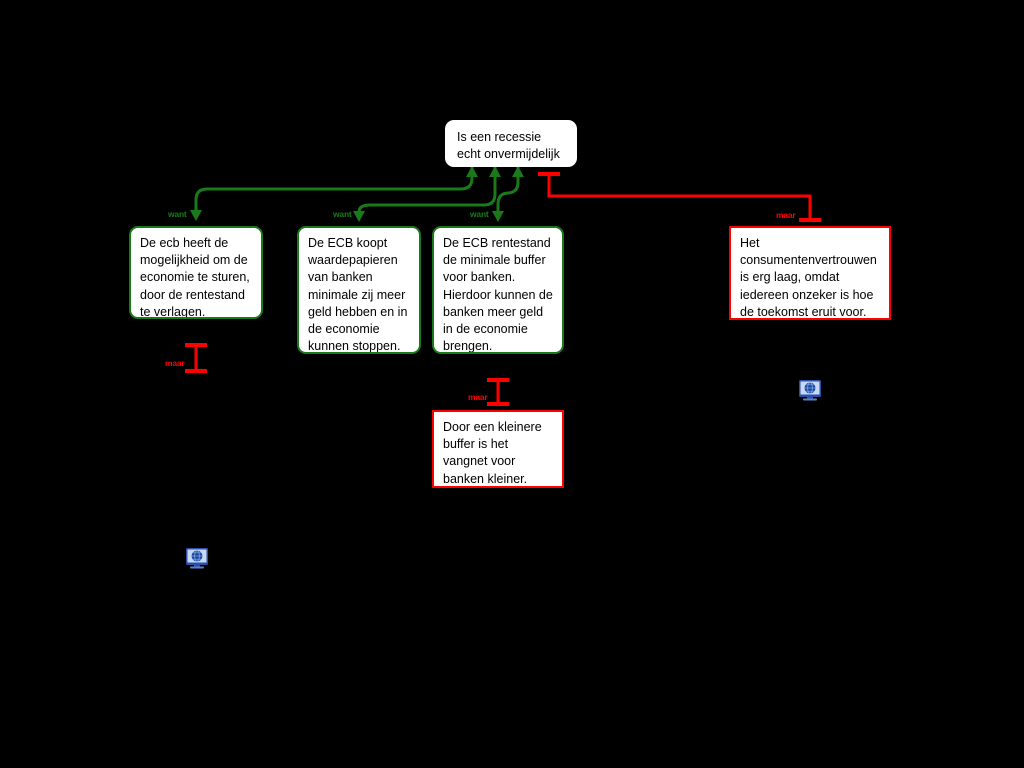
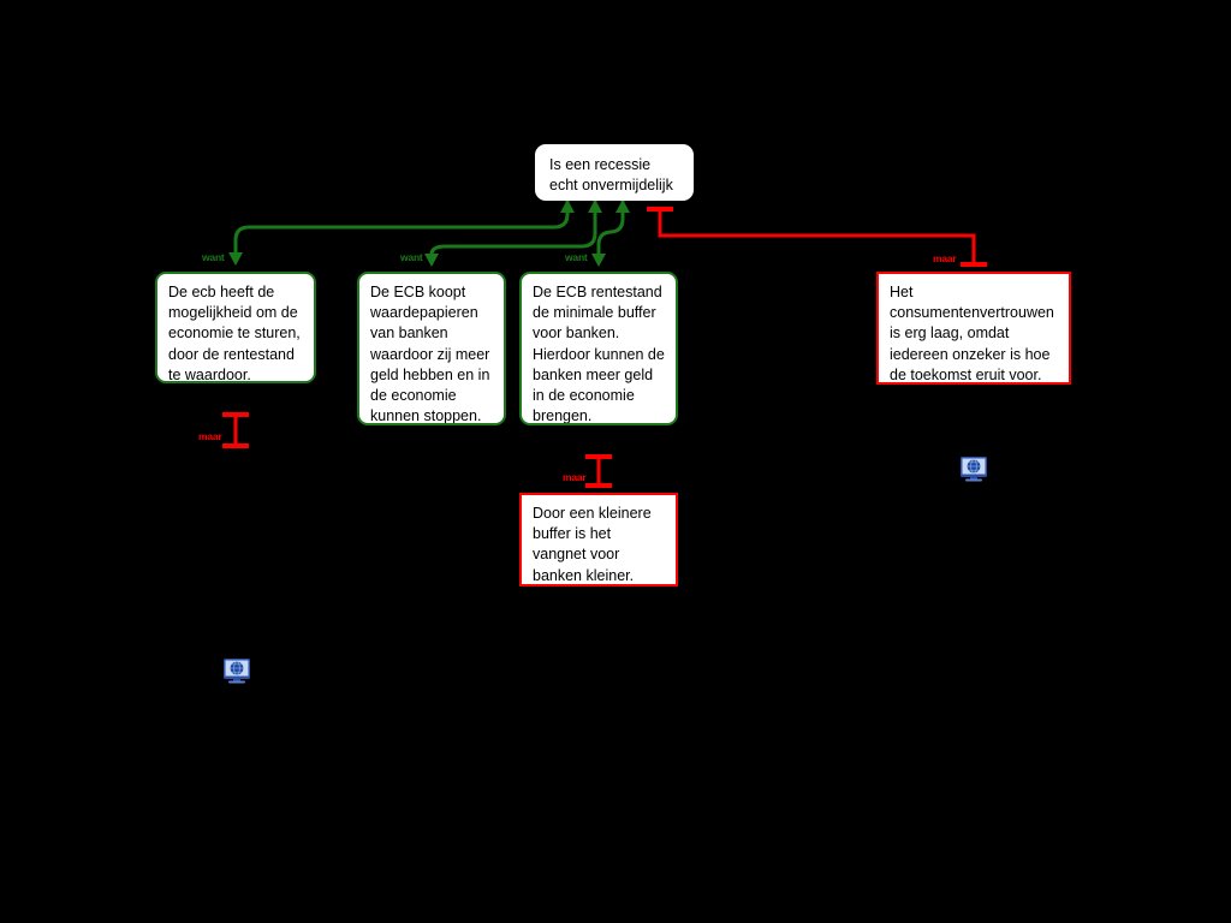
  Is een recessie
  echt onvermijdelijk
- De ecb heeft de mogelijkheid om de economie te sturen, door de rentestand te verlagen.
+ De ecb heeft de mogelijkheid om de economie te sturen, door de rentestand te waardoor.
- De ECB koopt waardepapieren van banken minimale zij meer geld hebben en in de economie kunnen stoppen.
+ De ECB koopt waardepapieren van banken waardoor zij meer geld hebben en in de economie kunnen stoppen.
  De ECB rentestand de minimale buffer voor banken. Hierdoor kunnen de banken meer geld in de economie brengen.
  Het consumentenvertrouwen is erg laag, omdat iedereen onzeker is hoe de toekomst eruit voor.
  Door een kleinere buffer is het vangnet voor banken kleiner.
  want
  want
  want
  maar
  maar
  maar
